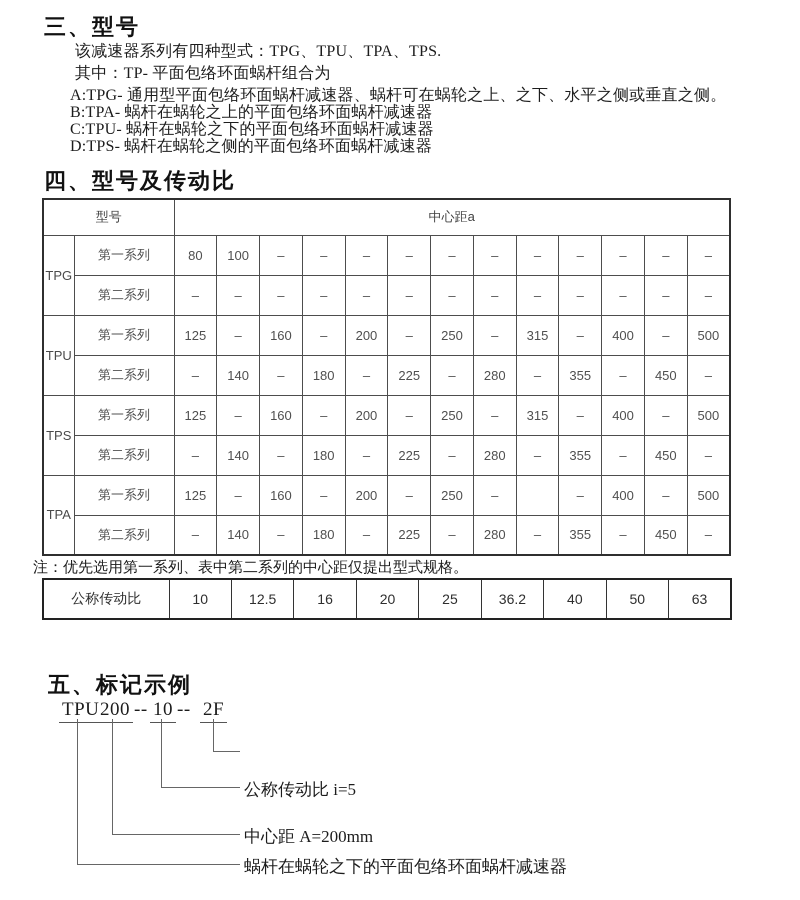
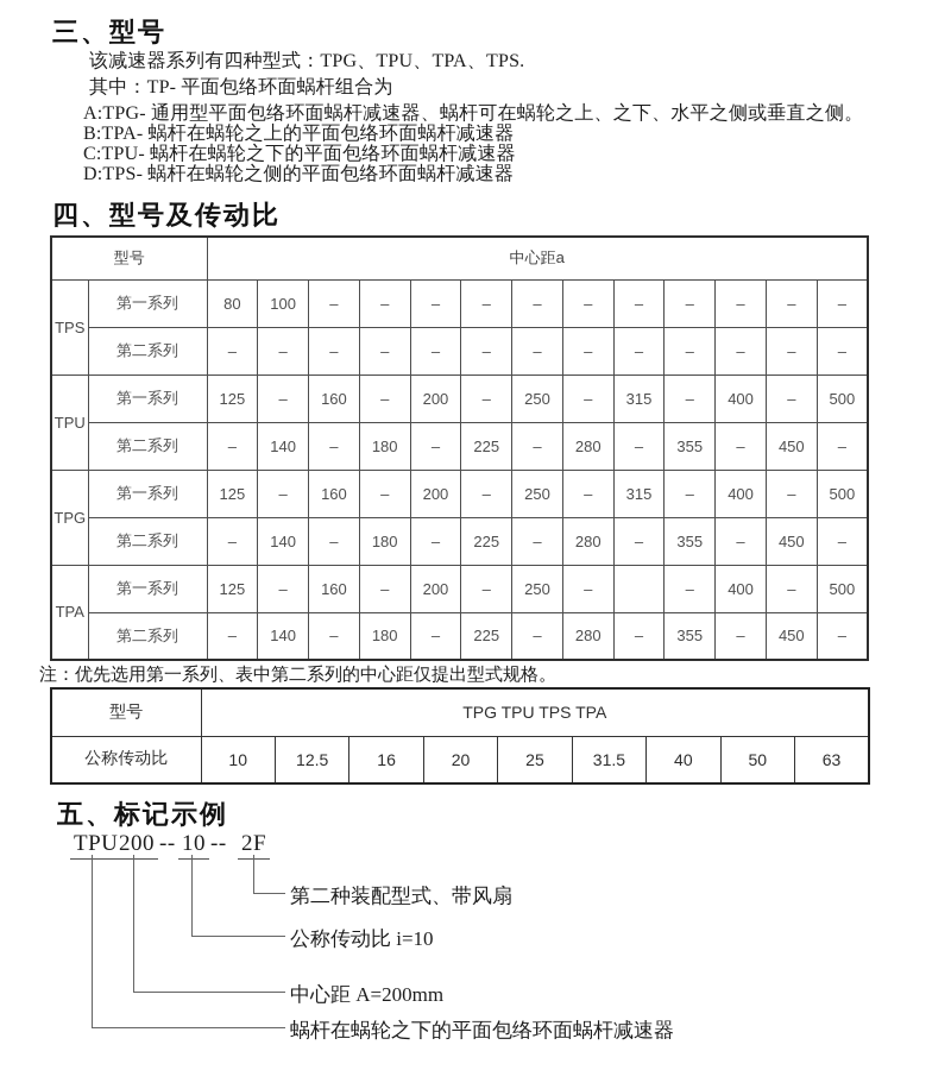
  三、型号
  该减速器系列有四种型式：TPG、TPU、TPA、TPS.
  其中：TP- 平面包络环面蜗杆组合为
  A:TPG- 通用型平面包络环面蜗杆减速器、蜗杆可在蜗轮之上、之下、水平之侧或垂直之侧。
  B:TPA- 蜗杆在蜗轮之上的平面包络环面蜗杆减速器
  C:TPU- 蜗杆在蜗轮之下的平面包络环面蜗杆减速器
  D:TPS- 蜗杆在蜗轮之侧的平面包络环面蜗杆减速器
  四、型号及传动比
  型号	中心距a
- TPG	第一系列	80	100	–	–	–	–	–	–	–	–	–	–	–
+ TPS	第一系列	80	100	–	–	–	–	–	–	–	–	–	–	–
  第二系列	–	–	–	–	–	–	–	–	–	–	–	–	–
  TPU	第一系列	125	–	160	–	200	–	250	–	315	–	400	–	500
  第二系列	–	140	–	180	–	225	–	280	–	355	–	450	–
- TPS	第一系列	125	–	160	–	200	–	250	–	315	–	400	–	500
+ TPG	第一系列	125	–	160	–	200	–	250	–	315	–	400	–	500
  第二系列	–	140	–	180	–	225	–	280	–	355	–	450	–
  TPA	第一系列	125	–	160	–	200	–	250	–		–	400	–	500
  第二系列	–	140	–	180	–	225	–	280	–	355	–	450	–
  注：优先选用第一系列、表中第二系列的中心距仅提出型式规格。
+ 型号	TPG TPU TPS TPA
- 公称传动比	10	12.5	16	20	25	36.2	40	50	63
+ 公称传动比	10	12.5	16	20	25	31.5	40	50	63
  五、标记示例
  TPU
  200
  --
  10
  --
  2F
+ 第二种装配型式、带风扇
- 公称传动比 i=5
+ 公称传动比 i=10
  中心距 A=200mm
  蜗杆在蜗轮之下的平面包络环面蜗杆减速器
